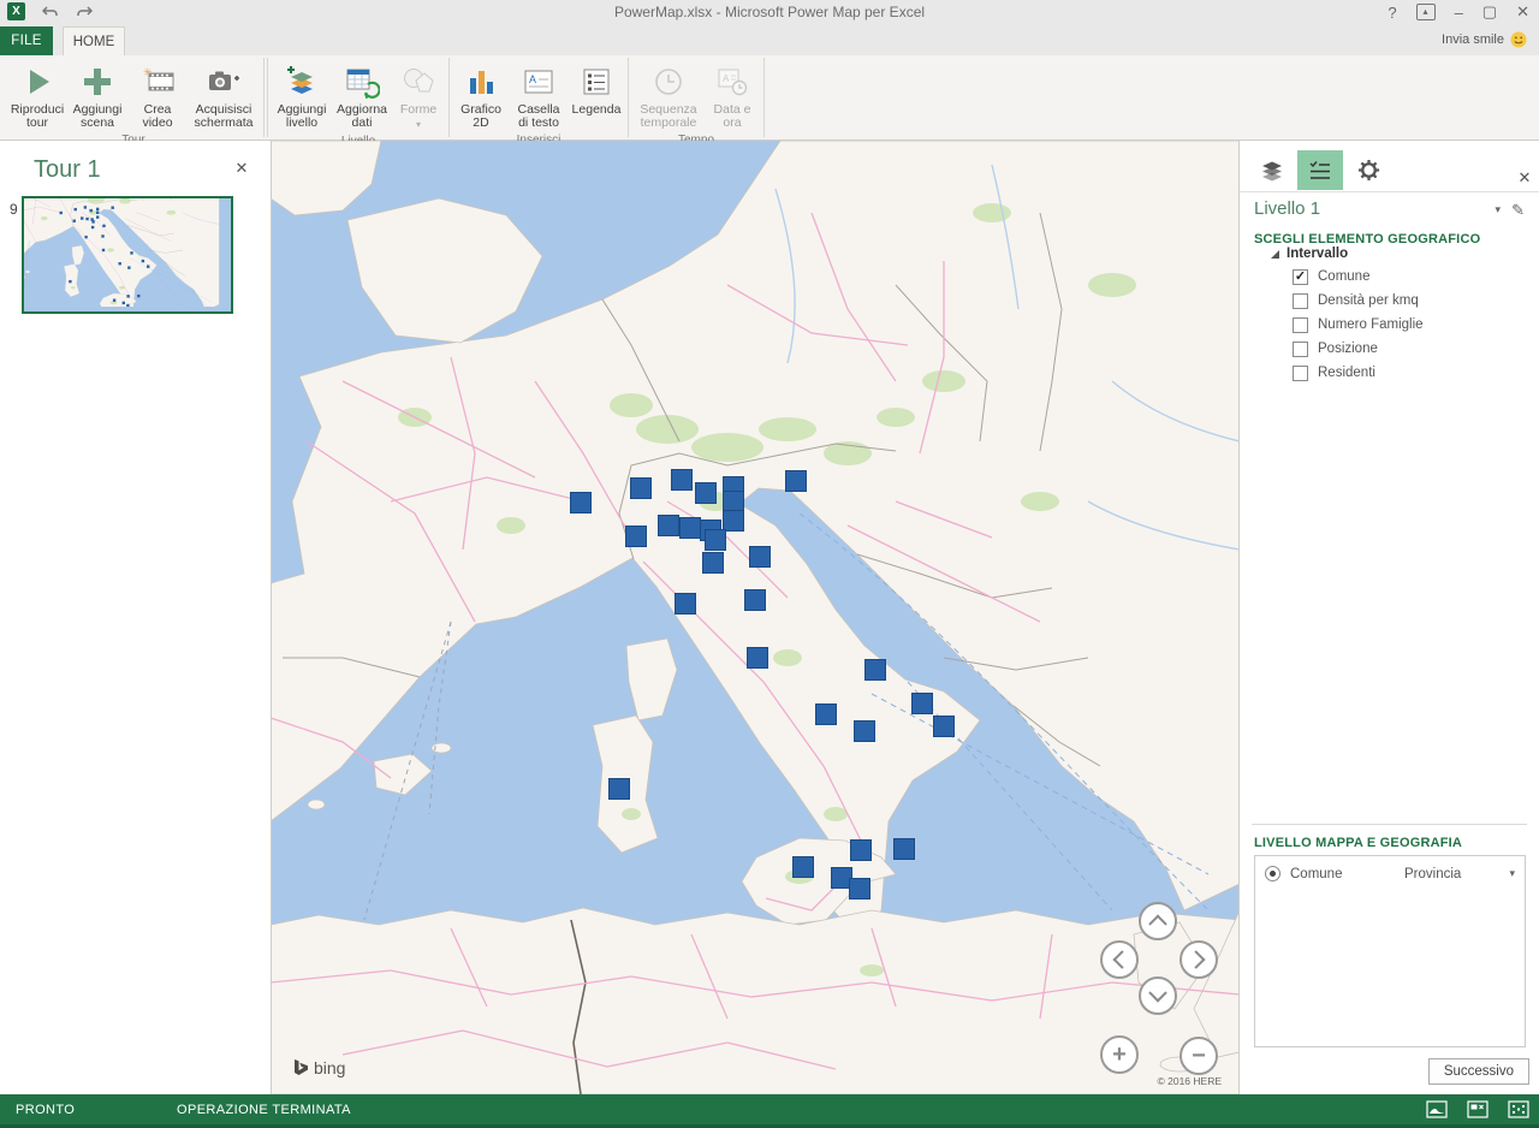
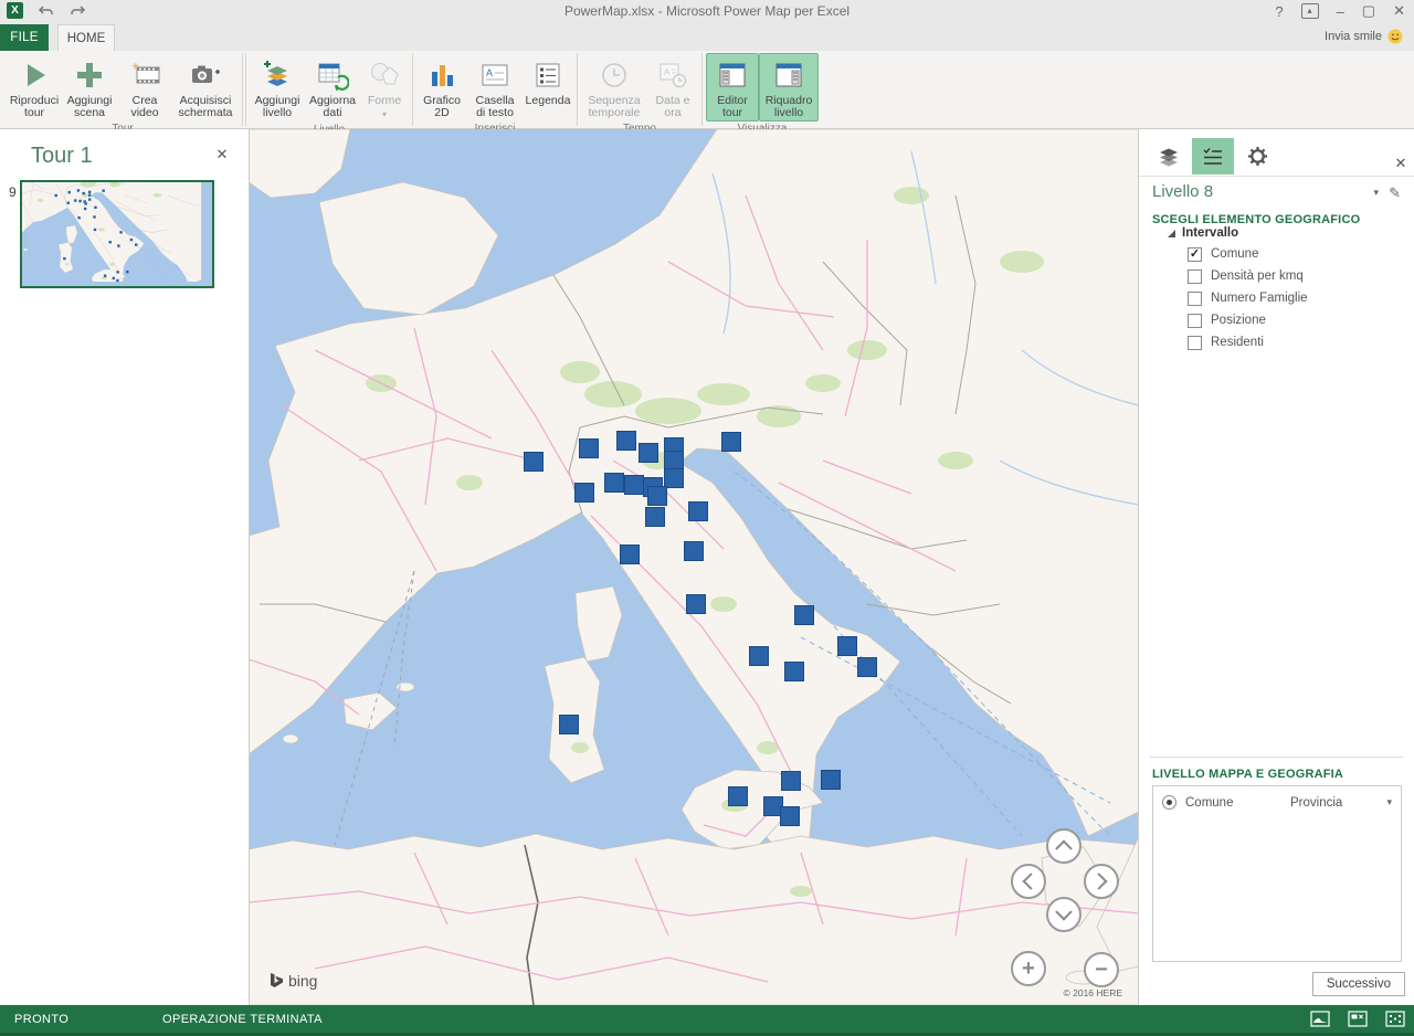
  X
  PowerMap.xlsx - Microsoft Power Map per Excel
  ?
  ▴
  –
  ▢
  ✕
  FILE
  HOME
  Invia smile
  Riproduci tour
  Aggiungi scena
  ✳
  Crea video
  Acquisisci schermata
  Aggiungi livello
  Aggiorna dati
  Forme
  Grafico 2D
  A
  Casella di testo
  Legenda
  Sequenza temporale
  A
  Data e ora
+ Editor tour
+ Riquadro livello
  Tour 1
  9
  bing
  © 2016 HERE
  +
  −
- Livello 1
+ Livello 8
  ▾
  ✎
  SCEGLI ELEMENTO GEOGRAFICO
  Intervallo
  Comune
  Densità per kmq
  Numero Famiglie
  Posizione
  Residenti
  LIVELLO MAPPA E GEOGRAFIA
  Comune
  Provincia
  ▾
  Successivo
  PRONTO
  OPERAZIONE TERMINATA
